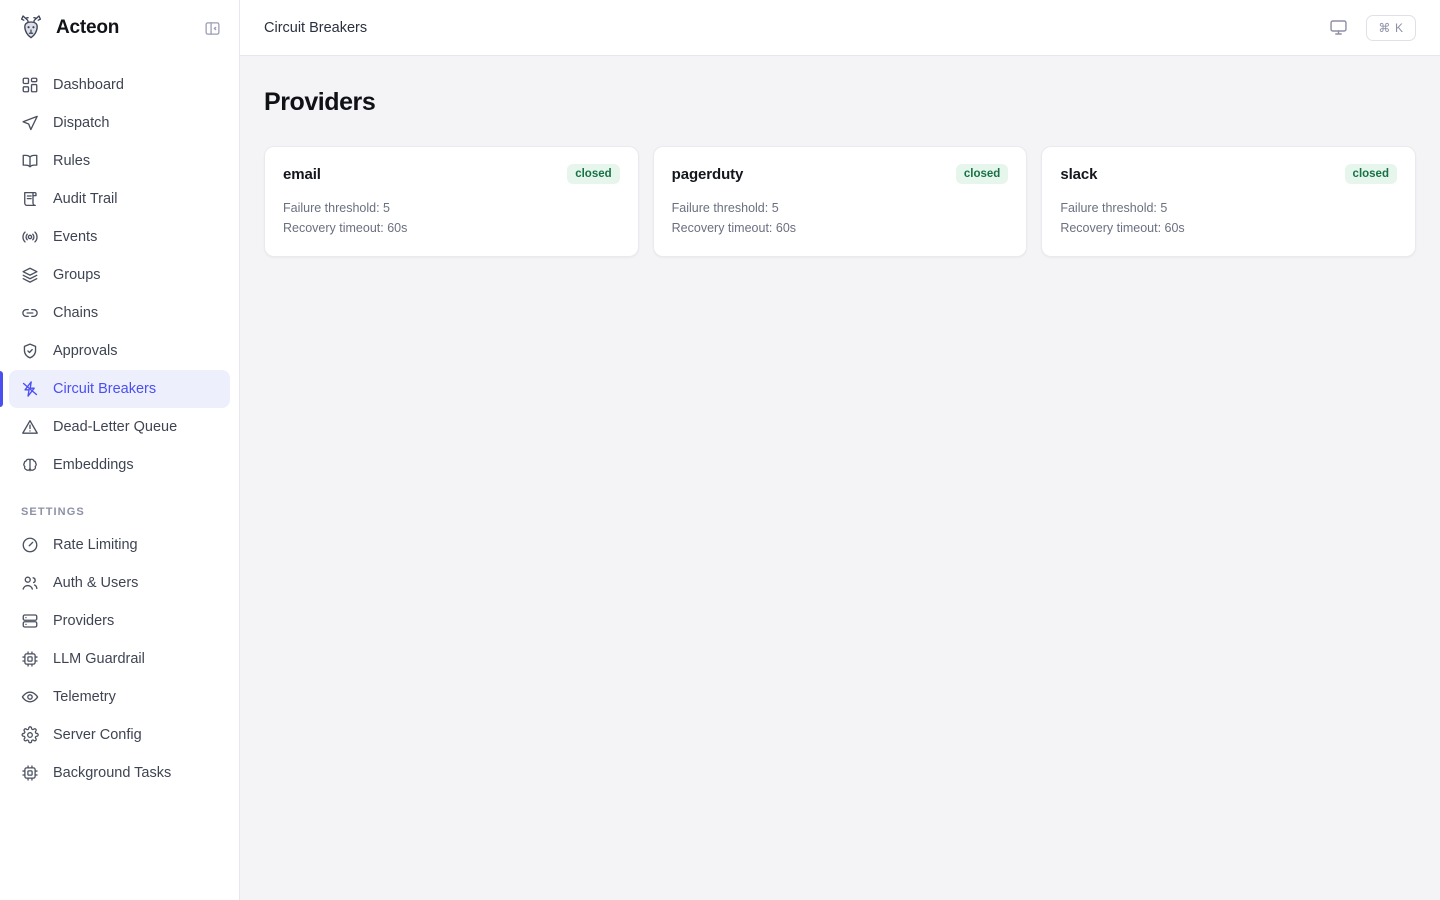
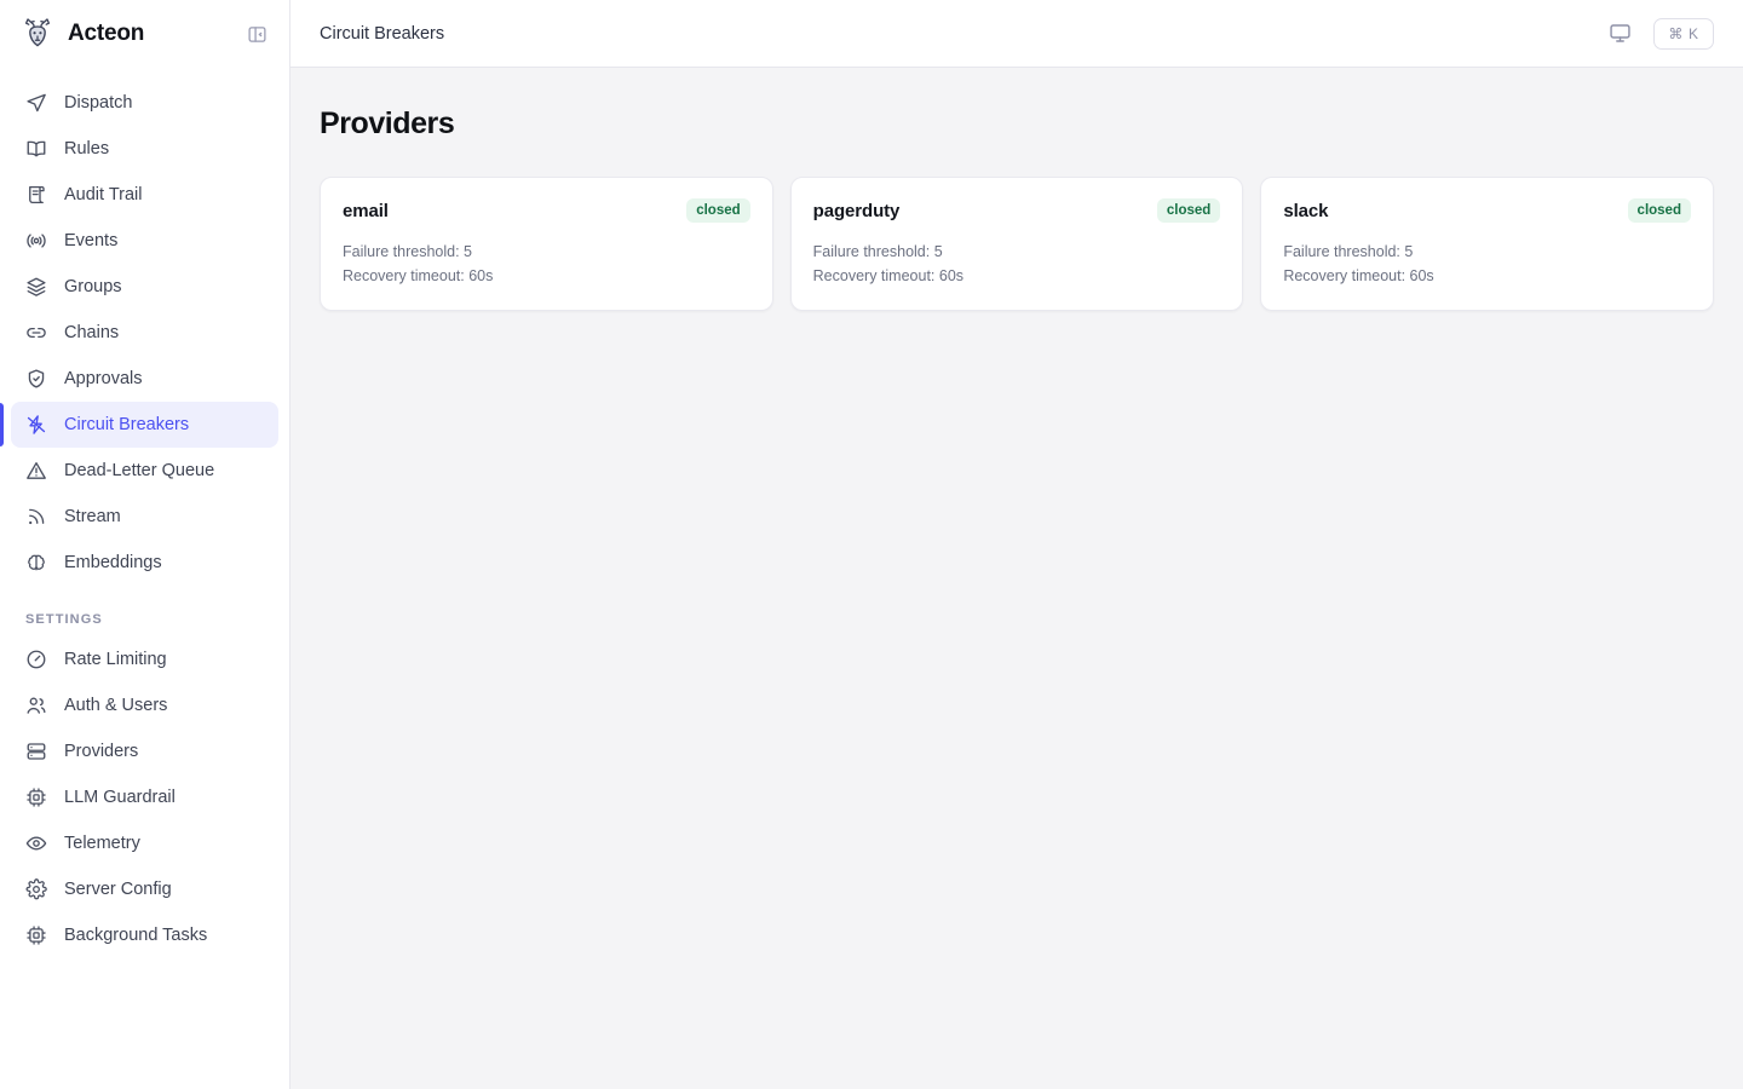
  Acteon
- Dashboard
  Dispatch
  Rules
  Audit Trail
  Events
  Groups
  Chains
  Approvals
  Circuit Breakers
  Dead-Letter Queue
+ Stream
  Embeddings
  SETTINGS
  Rate Limiting
  Auth & Users
  Providers
  LLM Guardrail
  Telemetry
  Server Config
  Background Tasks
  Circuit Breakers
  ⌘ K
  Providers
  email
  closed
  Failure threshold: 5
  Recovery timeout: 60s
  pagerduty
  closed
  Failure threshold: 5
  Recovery timeout: 60s
  slack
  closed
  Failure threshold: 5
  Recovery timeout: 60s
